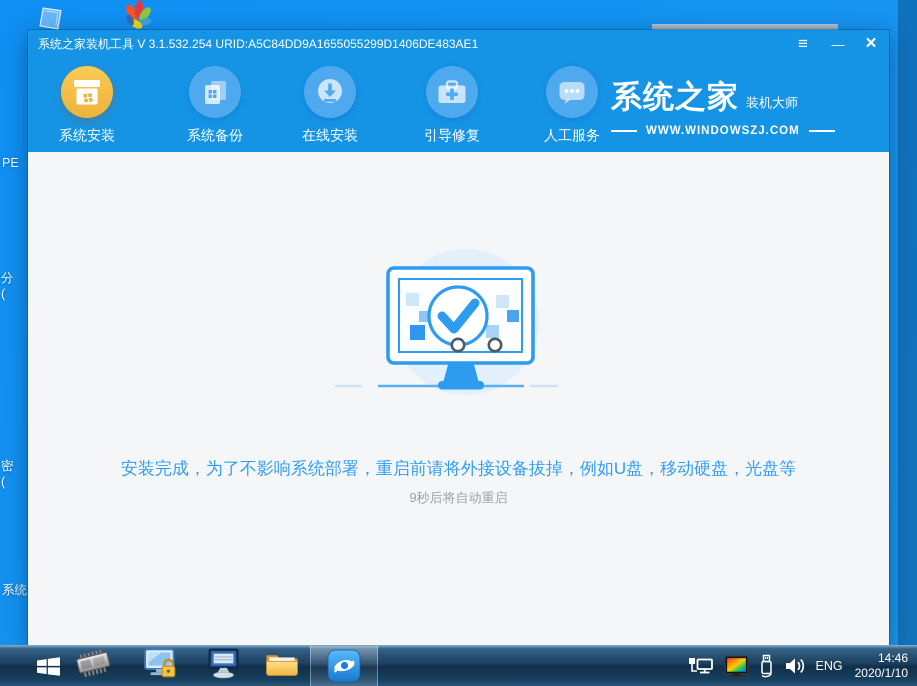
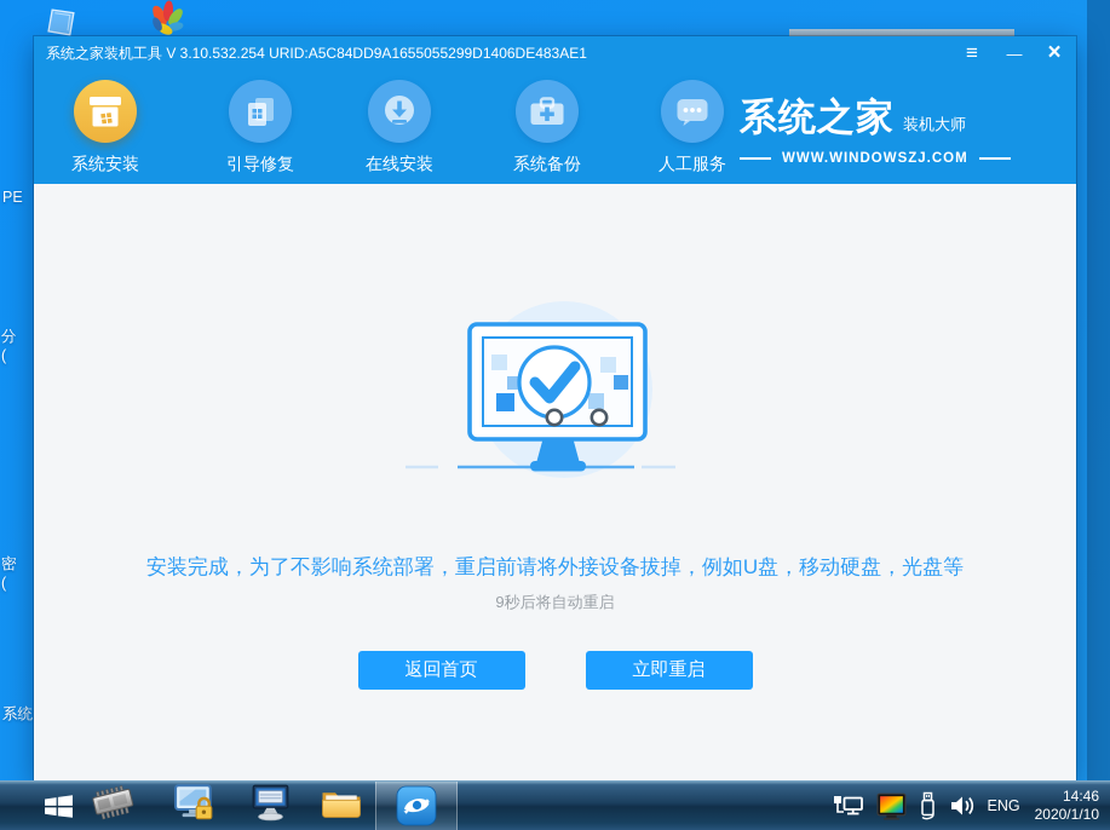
  PE
  分
  (
  密
  (
  系统
- 系统之家装机工具 V 3.1.532.254 URID:A5C84DD9A1655055299D1406DE483AE1
+ 系统之家装机工具 V 3.10.532.254 URID:A5C84DD9A1655055299D1406DE483AE1
  ≡
  —
  ×
  系统安装
- 系统备份
+ 引导修复
  在线安装
- 引导修复
+ 系统备份
  人工服务
  系统之家
  装机大师
  WWW.WINDOWSZJ.COM
  安装完成，为了不影响系统部署，重启前请将外接设备拔掉，例如U盘，移动硬盘，光盘等
  9秒后将自动重启
+ 返回首页
+ 立即重启
  ENG
  14:46
  2020/1/10
